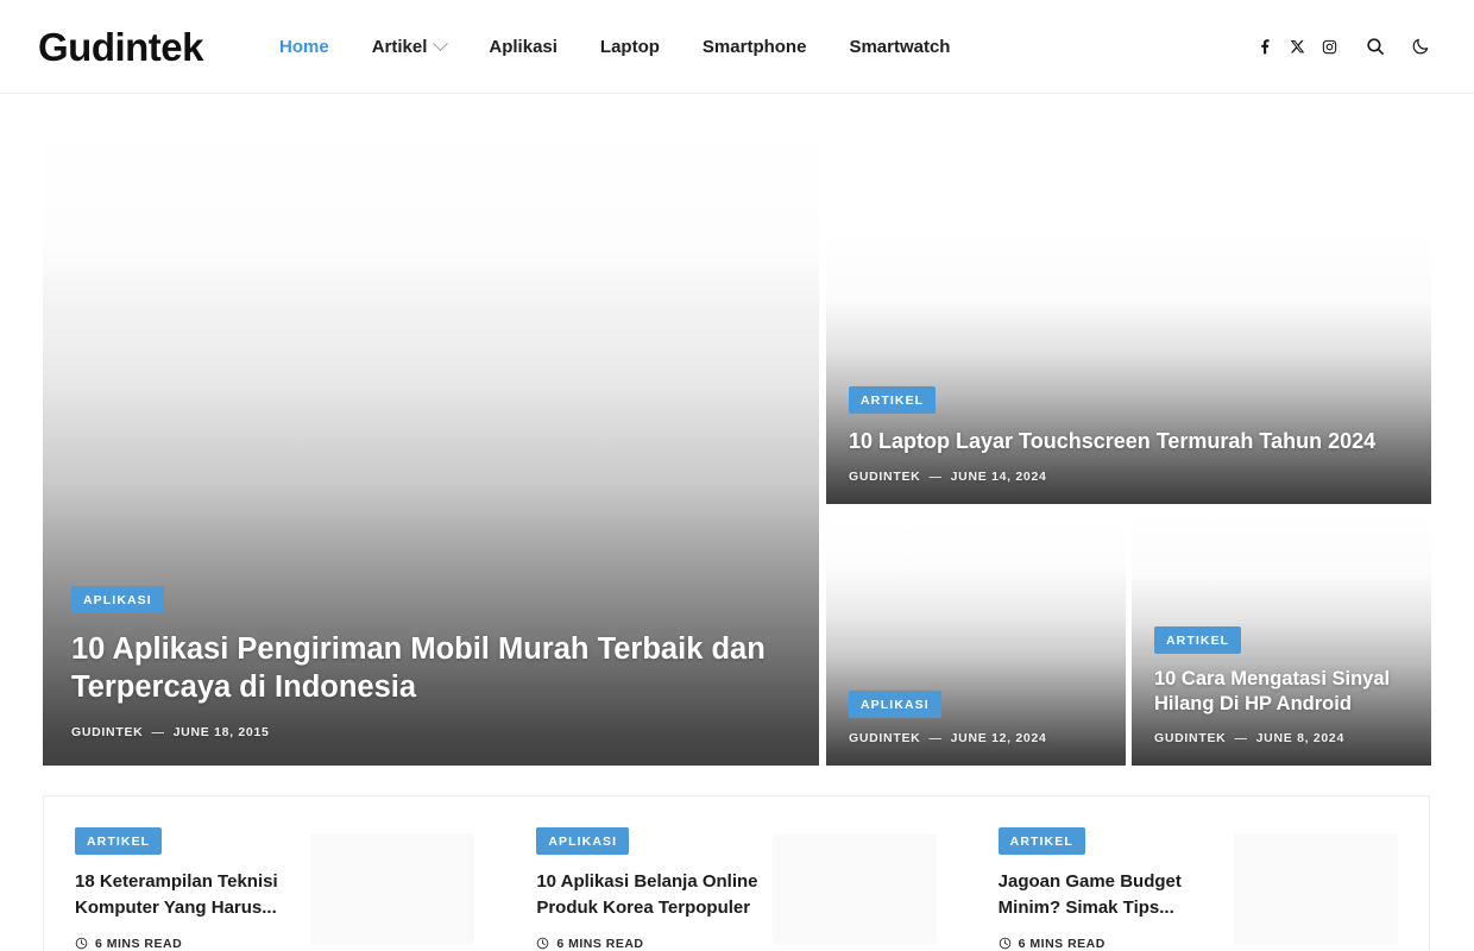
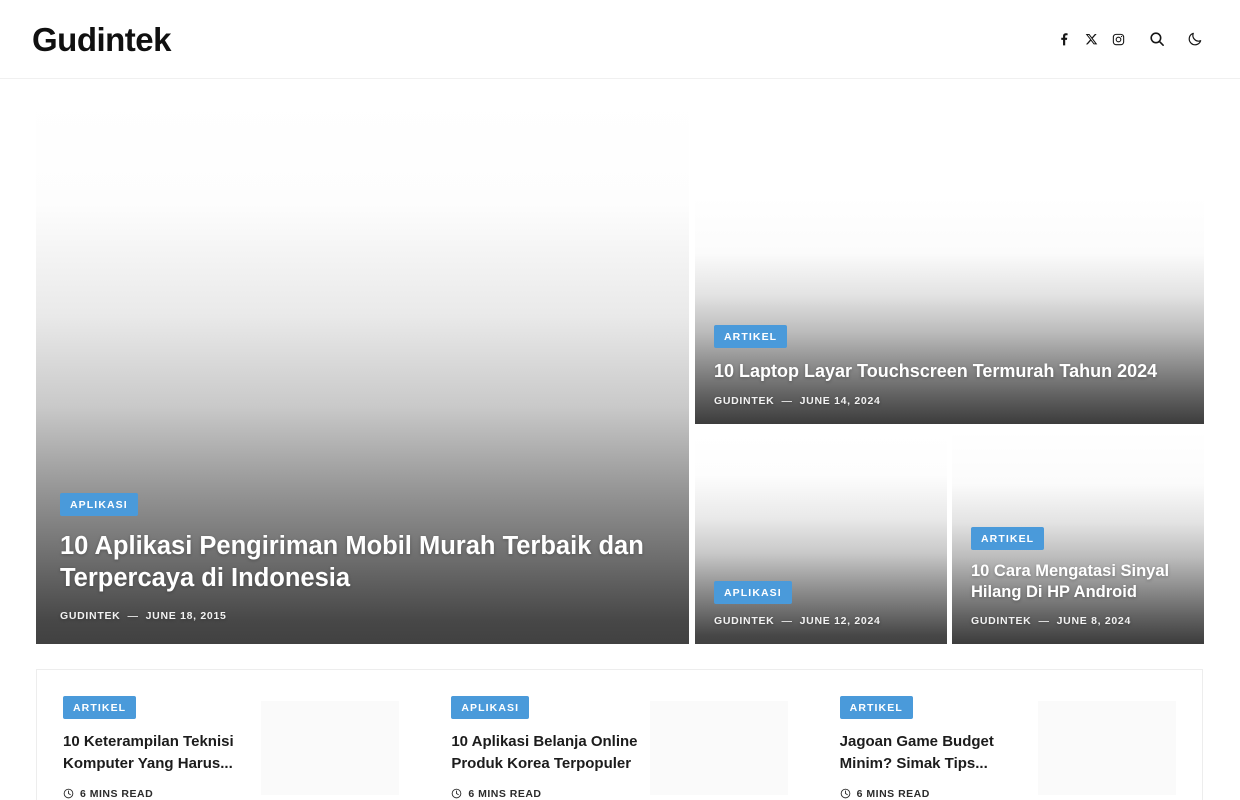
  Gudintek
- Home
- Artikel
- Aplikasi
- Laptop
- Smartphone
- Smartwatch
  APLIKASI
  10 Aplikasi Pengiriman Mobil Murah Terbaik dan Terpercaya di Indonesia
  GUDINTEK
  —
  JUNE 18, 2015
  ARTIKEL
  10 Laptop Layar Touchscreen Termurah Tahun 2024
  GUDINTEK
  —
  JUNE 14, 2024
  APLIKASI
  GUDINTEK
  —
  JUNE 12, 2024
  ARTIKEL
  10 Cara Mengatasi Sinyal Hilang Di HP Android
  GUDINTEK
  —
  JUNE 8, 2024
  ARTIKEL
- 18 Keterampilan Teknisi Komputer Yang Harus...
+ 10 Keterampilan Teknisi Komputer Yang Harus...
  6 MINS READ
  APLIKASI
  10 Aplikasi Belanja Online Produk Korea Terpopuler
  6 MINS READ
  ARTIKEL
  Jagoan Game Budget Minim? Simak Tips...
  6 MINS READ
